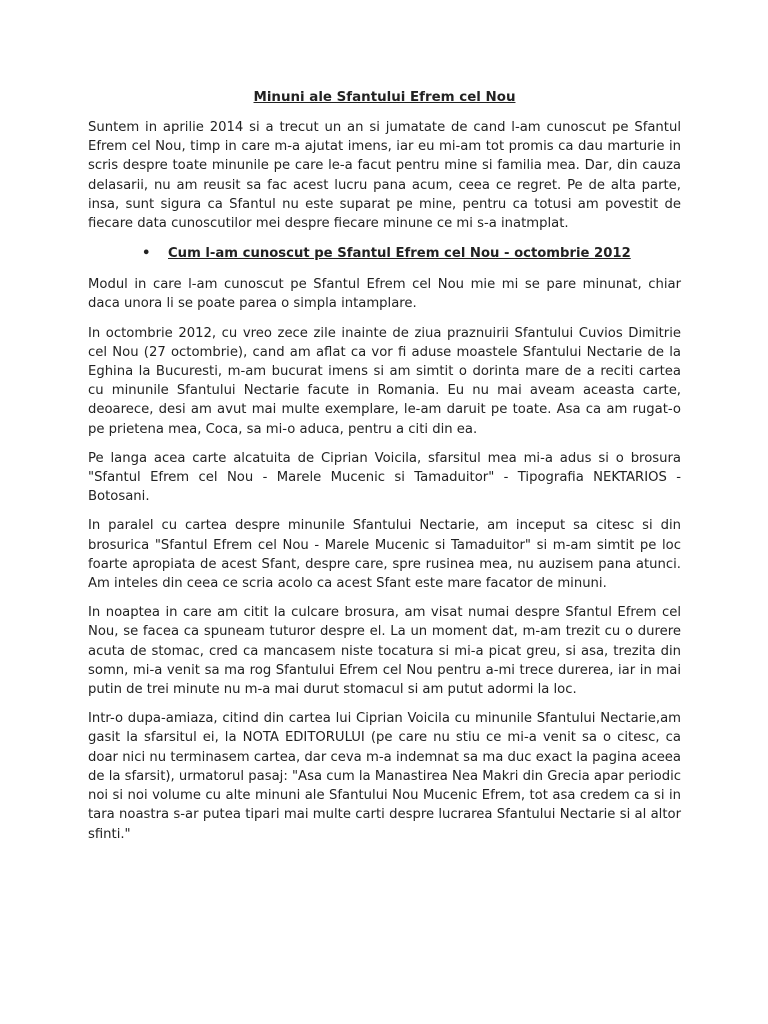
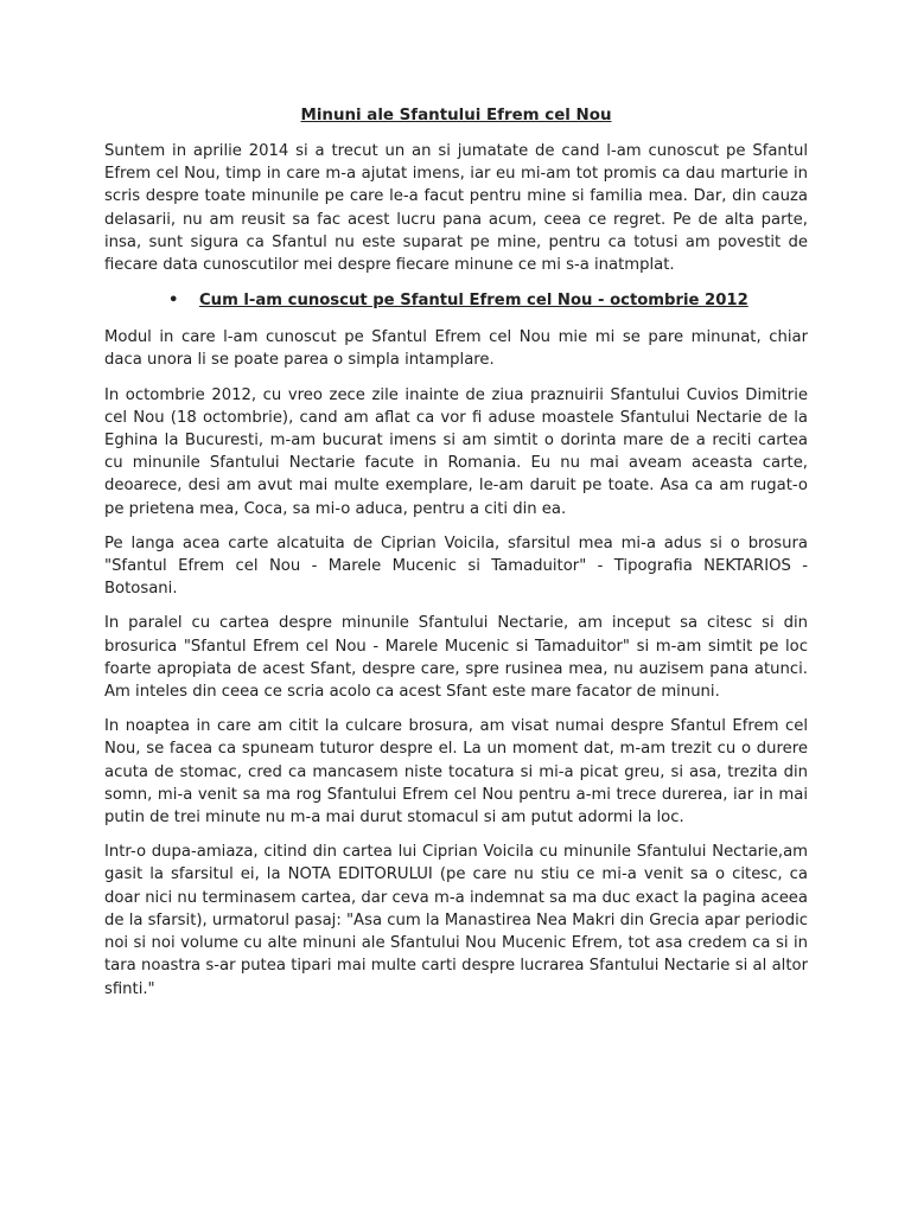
  Minuni ale Sfantului Efrem cel Nou
  Suntem in aprilie 2014 si a trecut un an si jumatate de cand l-am cunoscut pe Sfantul Efrem cel Nou, timp in care m-a ajutat imens, iar eu mi-am tot promis ca dau marturie in scris despre toate minunile pe care le-a facut pentru mine si familia mea. Dar, din cauza delasarii, nu am reusit sa fac acest lucru pana acum, ceea ce regret. Pe de alta parte, insa, sunt sigura ca Sfantul nu este suparat pe mine, pentru ca totusi am povestit de fiecare data cunoscutilor mei despre fiecare minune ce mi s-a inatmplat.
  •
  Cum l-am cunoscut pe Sfantul Efrem cel Nou - octombrie 2012
  Modul in care l-am cunoscut pe Sfantul Efrem cel Nou mie mi se pare minunat, chiar daca unora li se poate parea o simpla intamplare.
- In octombrie 2012, cu vreo zece zile inainte de ziua praznuirii Sfantului Cuvios Dimitrie cel Nou (27 octombrie), cand am aflat ca vor fi aduse moastele Sfantului Nectarie de la Eghina la Bucuresti, m-am bucurat imens si am simtit o dorinta mare de a reciti cartea cu minunile Sfantului Nectarie facute in Romania. Eu nu mai aveam aceasta carte, deoarece, desi am avut mai multe exemplare, le-am daruit pe toate. Asa ca am rugat-o pe prietena mea, Coca, sa mi-o aduca, pentru a citi din ea.
+ In octombrie 2012, cu vreo zece zile inainte de ziua praznuirii Sfantului Cuvios Dimitrie cel Nou (18 octombrie), cand am aflat ca vor fi aduse moastele Sfantului Nectarie de la Eghina la Bucuresti, m-am bucurat imens si am simtit o dorinta mare de a reciti cartea cu minunile Sfantului Nectarie facute in Romania. Eu nu mai aveam aceasta carte, deoarece, desi am avut mai multe exemplare, le-am daruit pe toate. Asa ca am rugat-o pe prietena mea, Coca, sa mi-o aduca, pentru a citi din ea.
  Pe langa acea carte alcatuita de Ciprian Voicila, sfarsitul mea mi-a adus si o brosura "Sfantul Efrem cel Nou - Marele Mucenic si Tamaduitor" - Tipografia NEKTARIOS - Botosani.
  In paralel cu cartea despre minunile Sfantului Nectarie, am inceput sa citesc si din brosurica "Sfantul Efrem cel Nou - Marele Mucenic si Tamaduitor" si m-am simtit pe loc foarte apropiata de acest Sfant, despre care, spre rusinea mea, nu auzisem pana atunci. Am inteles din ceea ce scria acolo ca acest Sfant este mare facator de minuni.
  In noaptea in care am citit la culcare brosura, am visat numai despre Sfantul Efrem cel Nou, se facea ca spuneam tuturor despre el. La un moment dat, m-am trezit cu o durere acuta de stomac, cred ca mancasem niste tocatura si mi-a picat greu, si asa, trezita din somn, mi-a venit sa ma rog Sfantului Efrem cel Nou pentru a-mi trece durerea, iar in mai putin de trei minute nu m-a mai durut stomacul si am putut adormi la loc.
  Intr-o dupa-amiaza, citind din cartea lui Ciprian Voicila cu minunile Sfantului Nectarie,am gasit la sfarsitul ei, la NOTA EDITORULUI (pe care nu stiu ce mi-a venit sa o citesc, ca doar nici nu terminasem cartea, dar ceva m-a indemnat sa ma duc exact la pagina aceea de la sfarsit), urmatorul pasaj: "Asa cum la Manastirea Nea Makri din Grecia apar periodic noi si noi volume cu alte minuni ale Sfantului Nou Mucenic Efrem, tot asa credem ca si in tara noastra s-ar putea tipari mai multe carti despre lucrarea Sfantului Nectarie si al altor sfinti."
